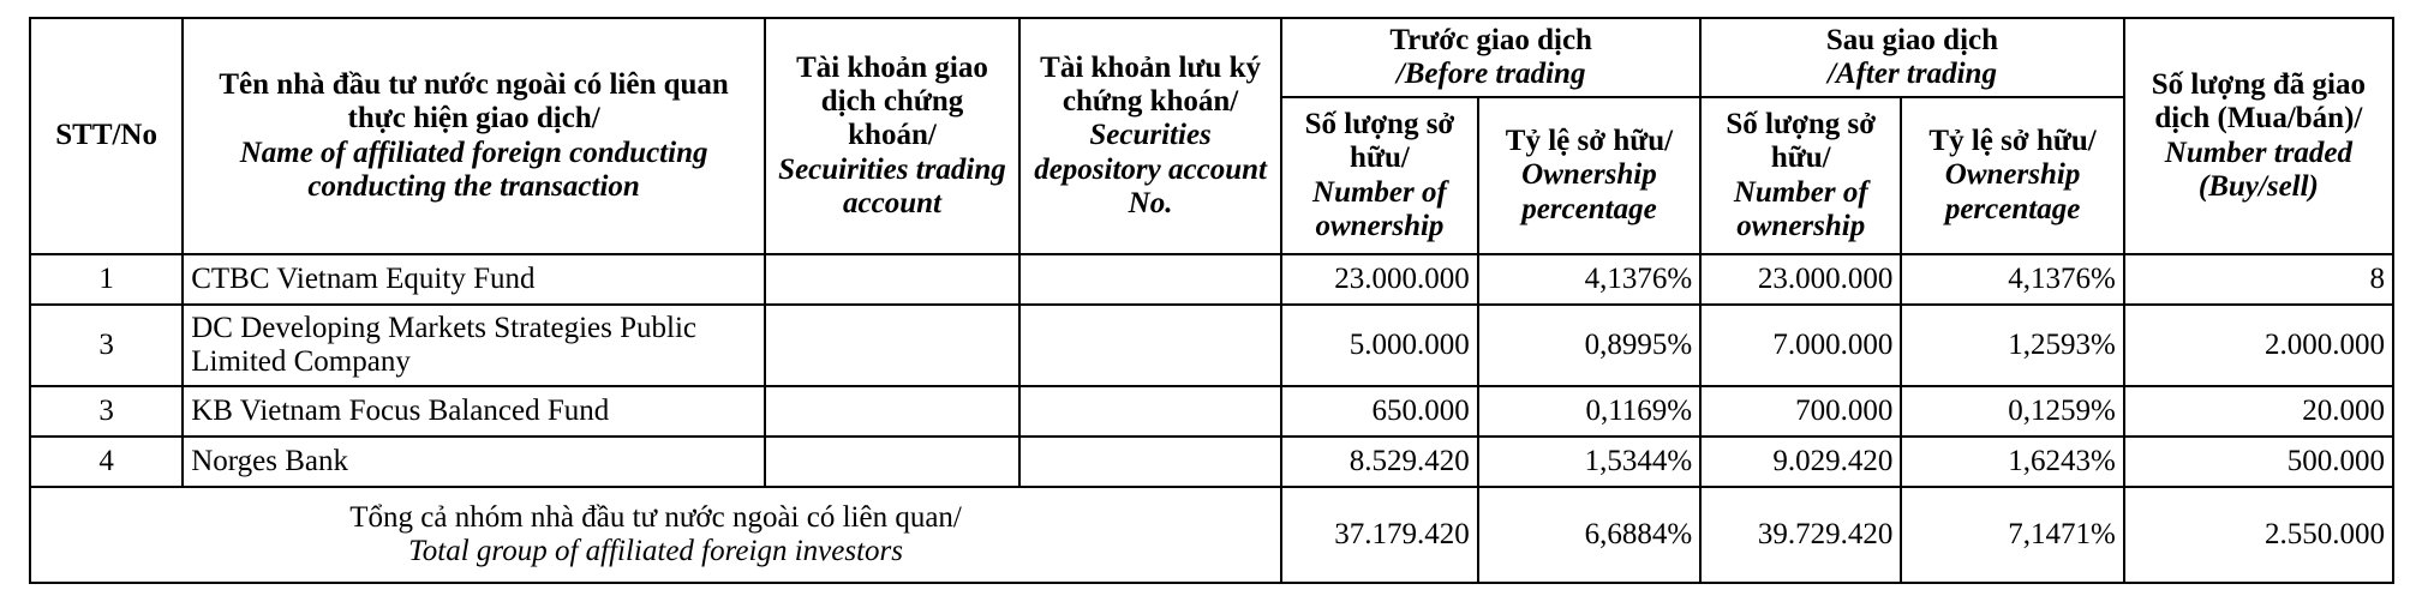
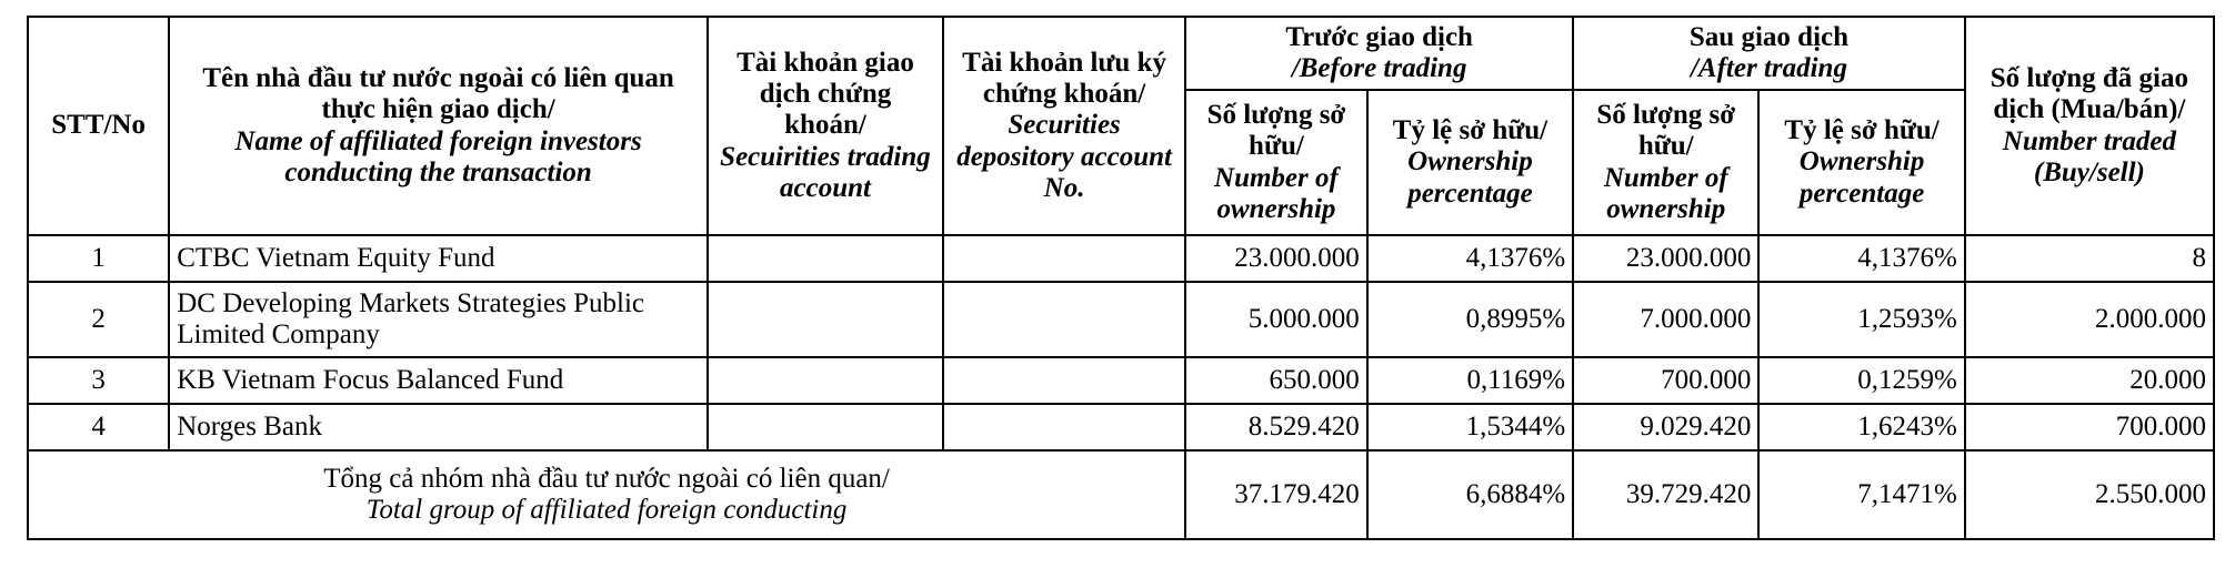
- STT/No	Tên nhà đầu tư nước ngoài có liên quan thực hiện giao dịch/ Name of affiliated foreign conducting conducting the transaction	Tài khoản giao dịch chứng khoán/ Secuirities trading account	Tài khoản lưu ký chứng khoán/ Securities depository account No.	Trước giao dịch /Before trading	Sau giao dịch /After trading	Số lượng đã giao dịch (Mua/bán)/ Number traded (Buy/sell)
+ STT/No	Tên nhà đầu tư nước ngoài có liên quan thực hiện giao dịch/ Name of affiliated foreign investors conducting the transaction	Tài khoản giao dịch chứng khoán/ Secuirities trading account	Tài khoản lưu ký chứng khoán/ Securities depository account No.	Trước giao dịch /Before trading	Sau giao dịch /After trading	Số lượng đã giao dịch (Mua/bán)/ Number traded (Buy/sell)
  Số lượng sở hữu/ Number of ownership	Tỷ lệ sở hữu/ Ownership percentage	Số lượng sở hữu/ Number of ownership	Tỷ lệ sở hữu/ Ownership percentage
  1	CTBC Vietnam Equity Fund			23.000.000	4,1376%	23.000.000	4,1376%	8
- 3	DC Developing Markets Strategies Public Limited Company			5.000.000	0,8995%	7.000.000	1,2593%	2.000.000
+ 2	DC Developing Markets Strategies Public Limited Company			5.000.000	0,8995%	7.000.000	1,2593%	2.000.000
  3	KB Vietnam Focus Balanced Fund			650.000	0,1169%	700.000	0,1259%	20.000
- 4	Norges Bank			8.529.420	1,5344%	9.029.420	1,6243%	500.000
+ 4	Norges Bank			8.529.420	1,5344%	9.029.420	1,6243%	700.000
- Tổng cả nhóm nhà đầu tư nước ngoài có liên quan/ Total group of affiliated foreign investors	37.179.420	6,6884%	39.729.420	7,1471%	2.550.000
+ Tổng cả nhóm nhà đầu tư nước ngoài có liên quan/ Total group of affiliated foreign conducting	37.179.420	6,6884%	39.729.420	7,1471%	2.550.000
